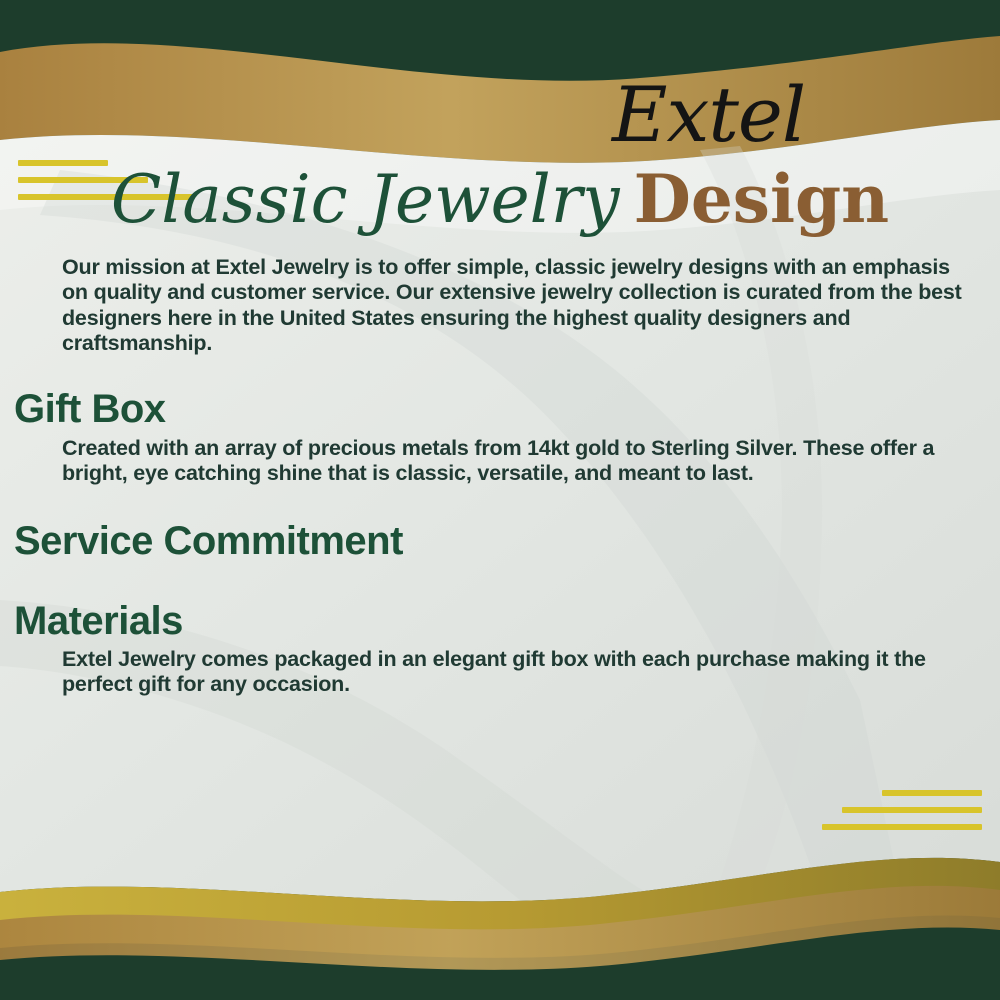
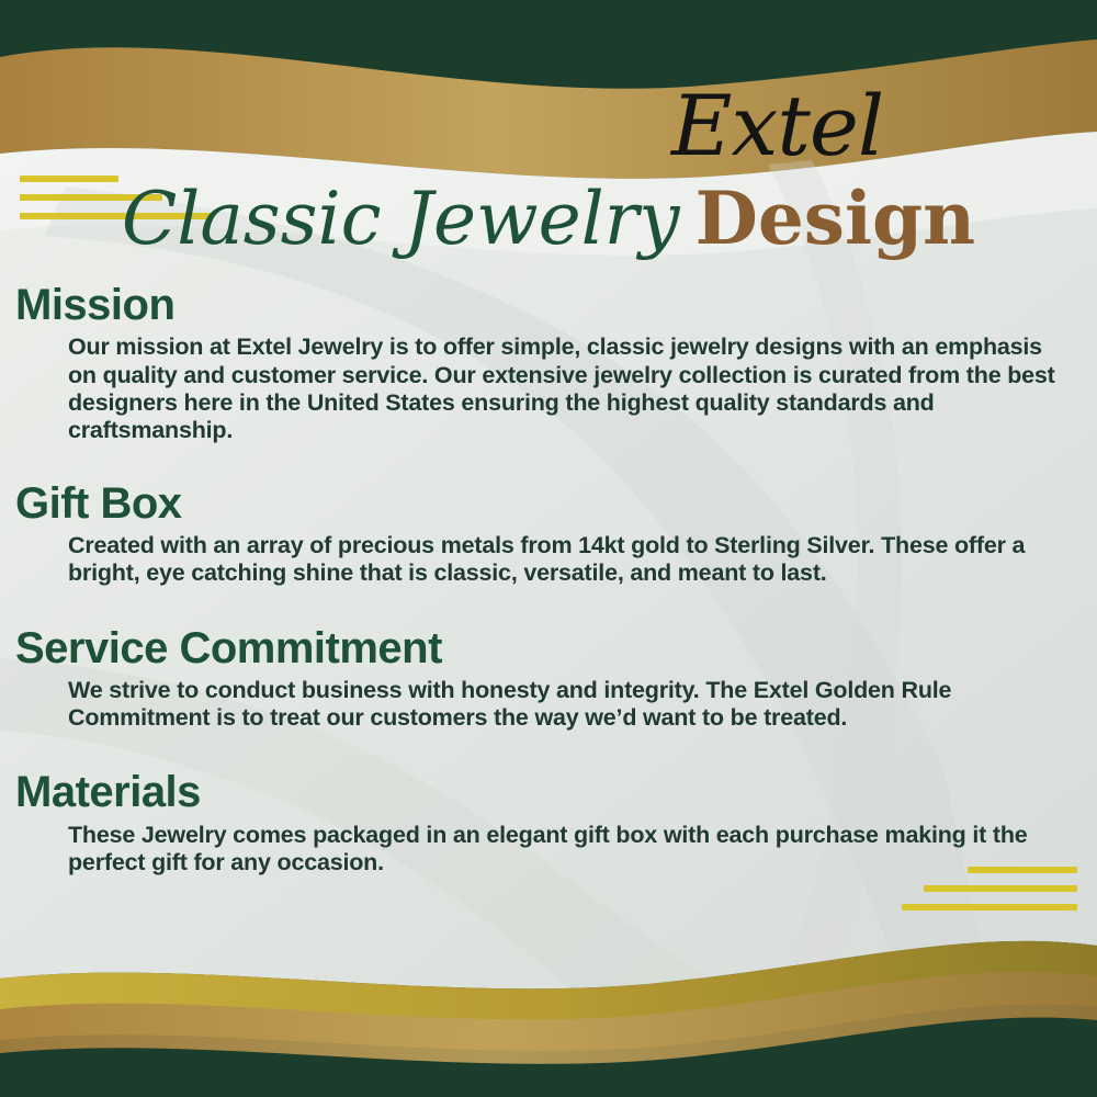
  Extel
  Classic Jewelry Design
+ Mission
- Our mission at Extel Jewelry is to offer simple, classic jewelry designs with an emphasis on quality and customer service. Our extensive jewelry collection is curated from the best designers here in the United States ensuring the highest quality designers and craftsmanship.
+ Our mission at Extel Jewelry is to offer simple, classic jewelry designs with an emphasis on quality and customer service. Our extensive jewelry collection is curated from the best designers here in the United States ensuring the highest quality standards and craftsmanship.
  Gift Box
  Created with an array of precious metals from 14kt gold to Sterling Silver. These offer a bright, eye catching shine that is classic, versatile, and meant to last.
  Service Commitment
+ We strive to conduct business with honesty and integrity. The Extel Golden Rule Commitment is to treat our customers the way we’d want to be treated.
  Materials
- Extel Jewelry comes packaged in an elegant gift box with each purchase making it the perfect gift for any occasion.
+ These Jewelry comes packaged in an elegant gift box with each purchase making it the perfect gift for any occasion.
